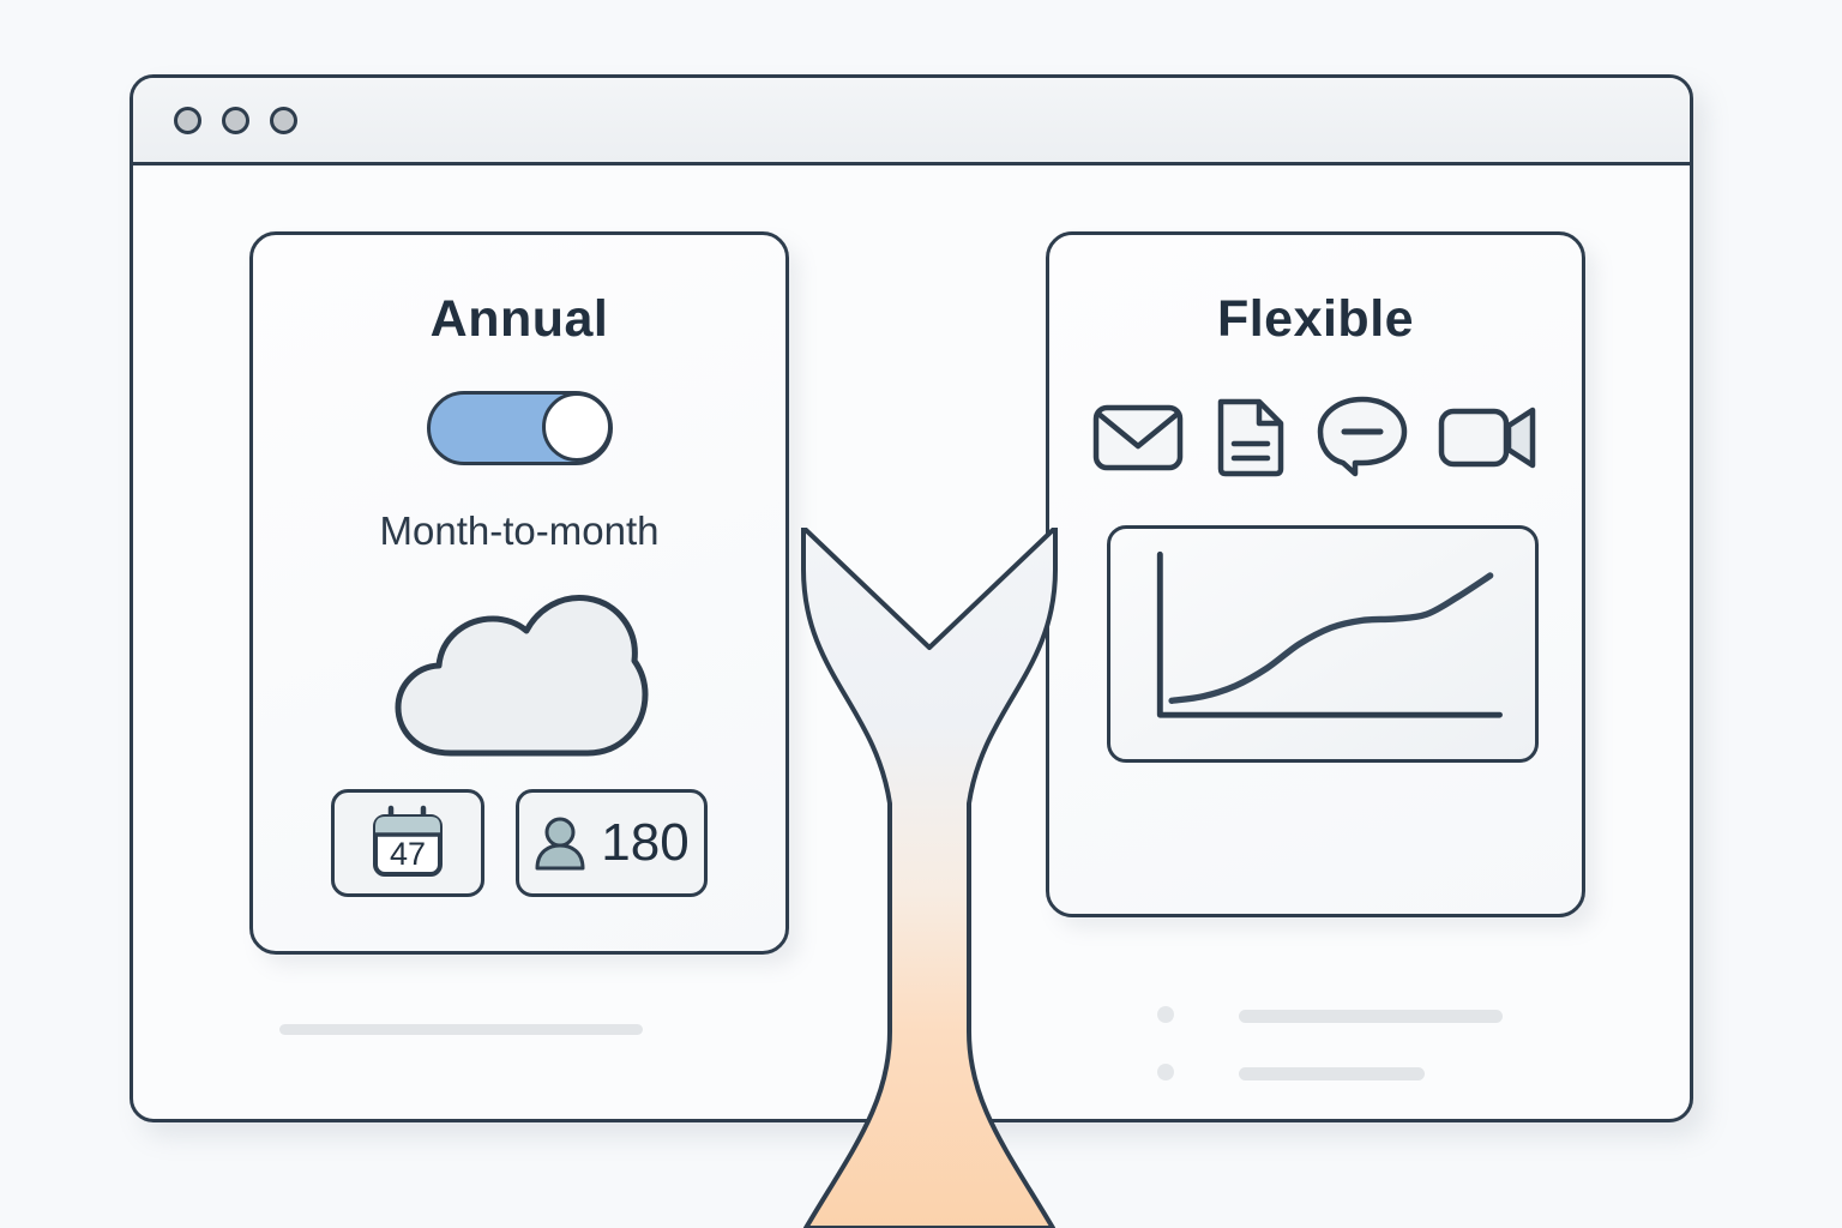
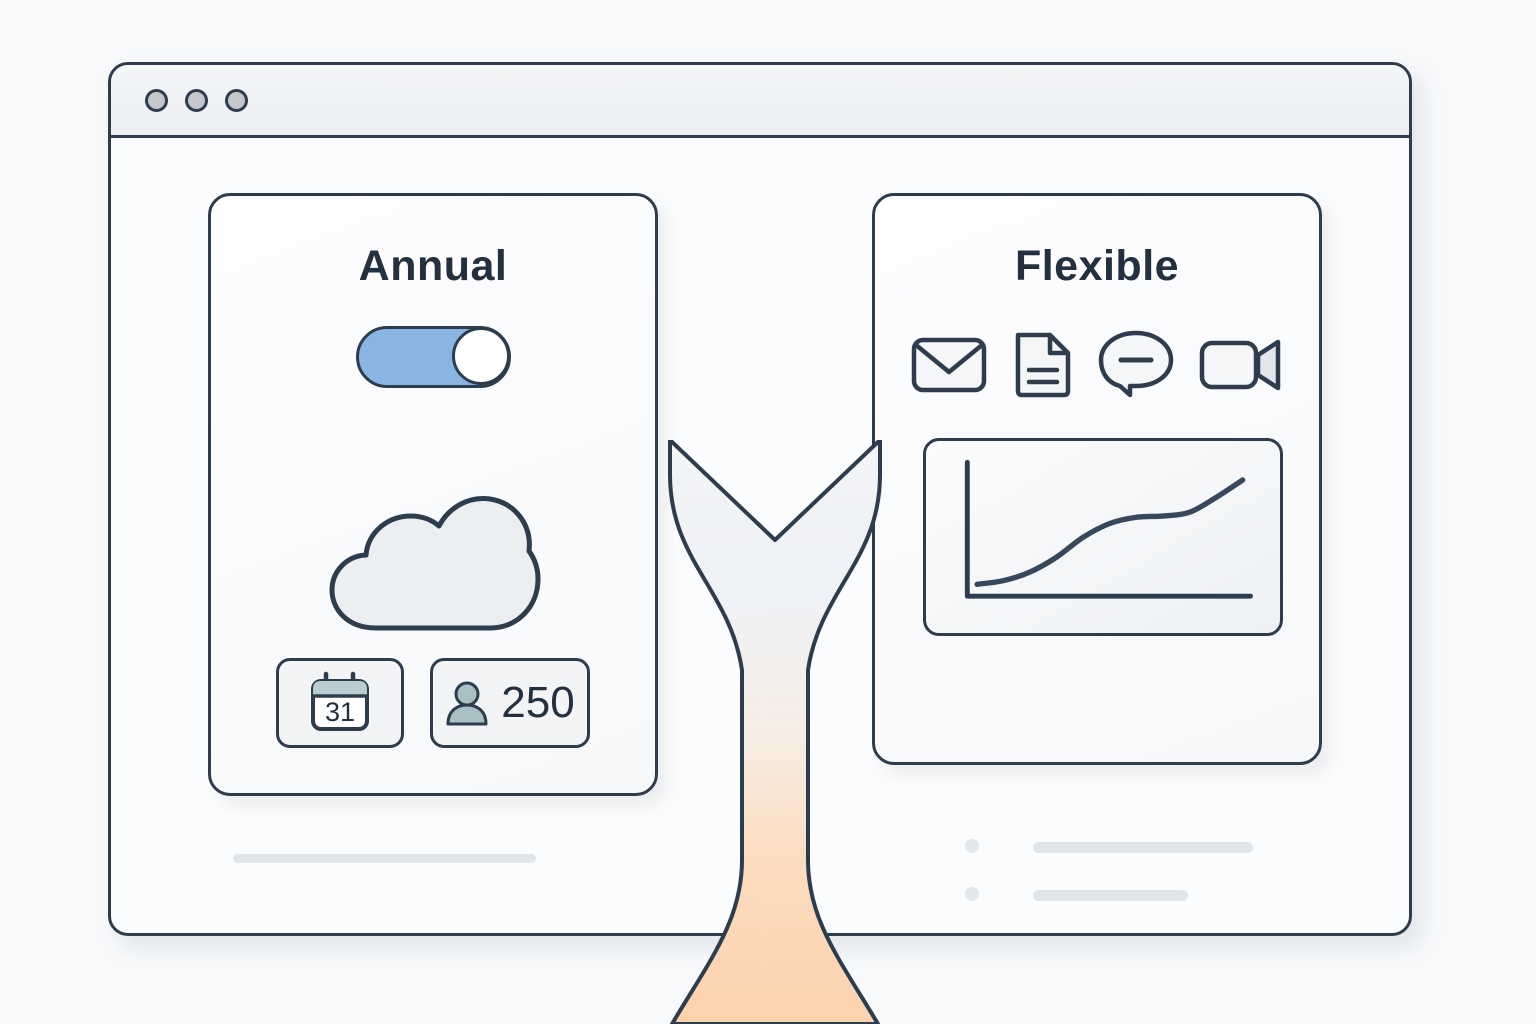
  Annual
- Month-to-month
- 47
+ 31
- 180
+ 250
  Flexible
